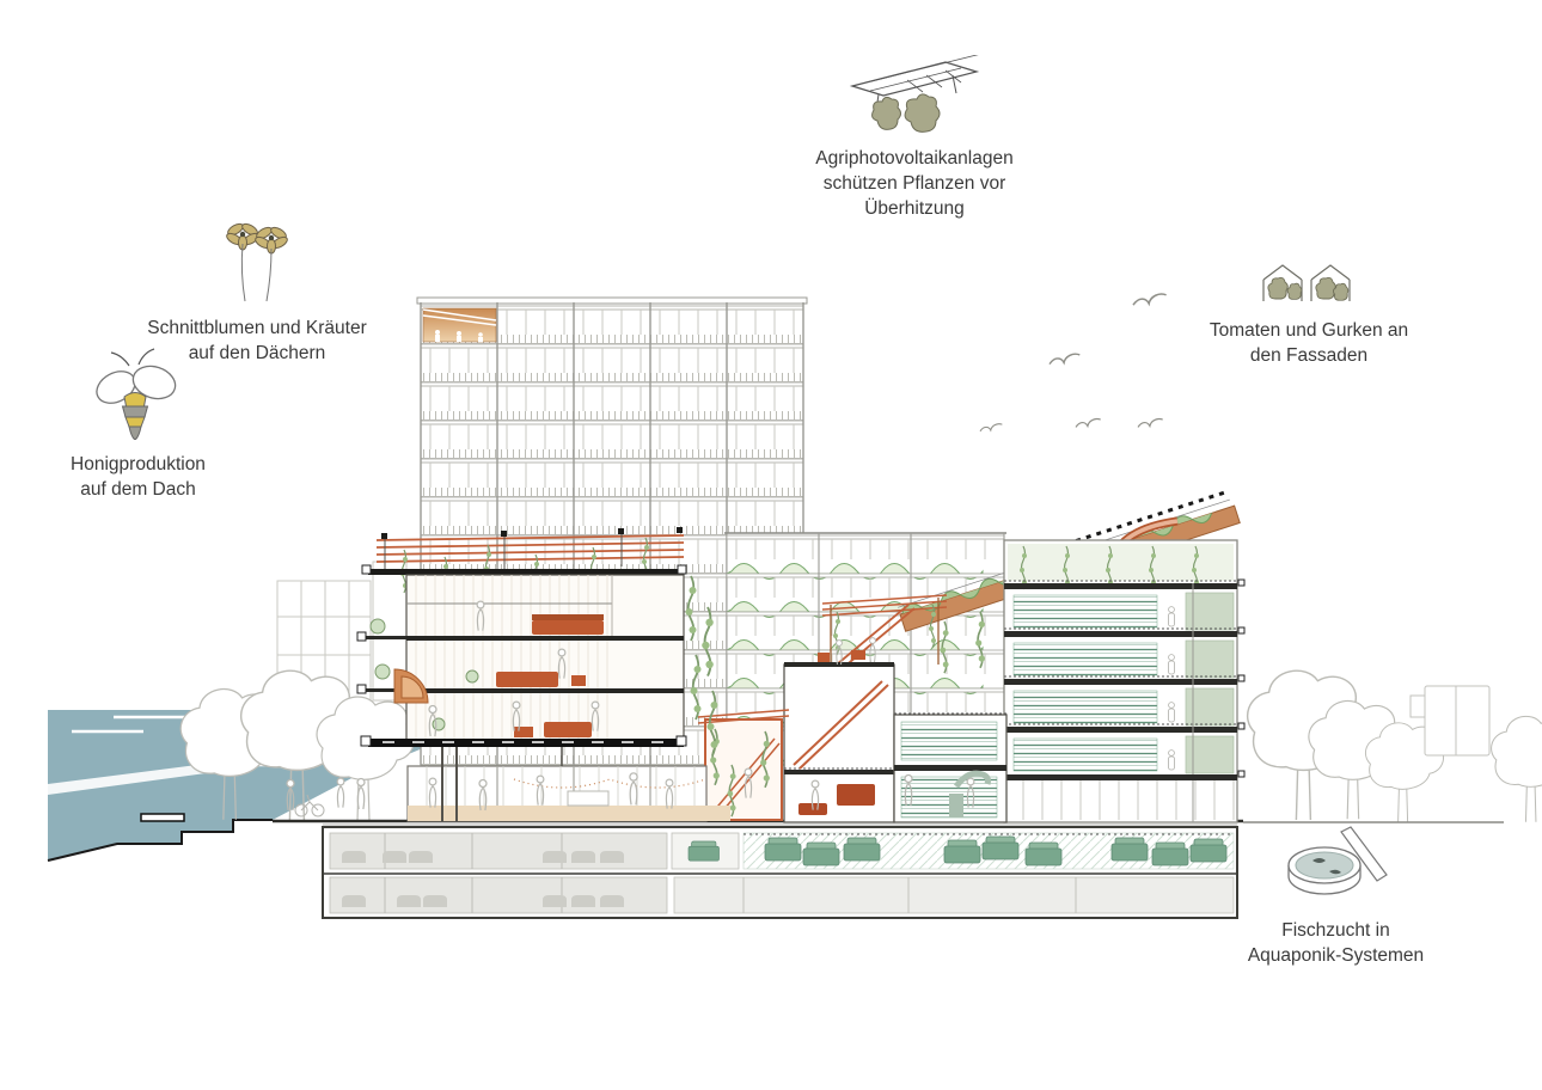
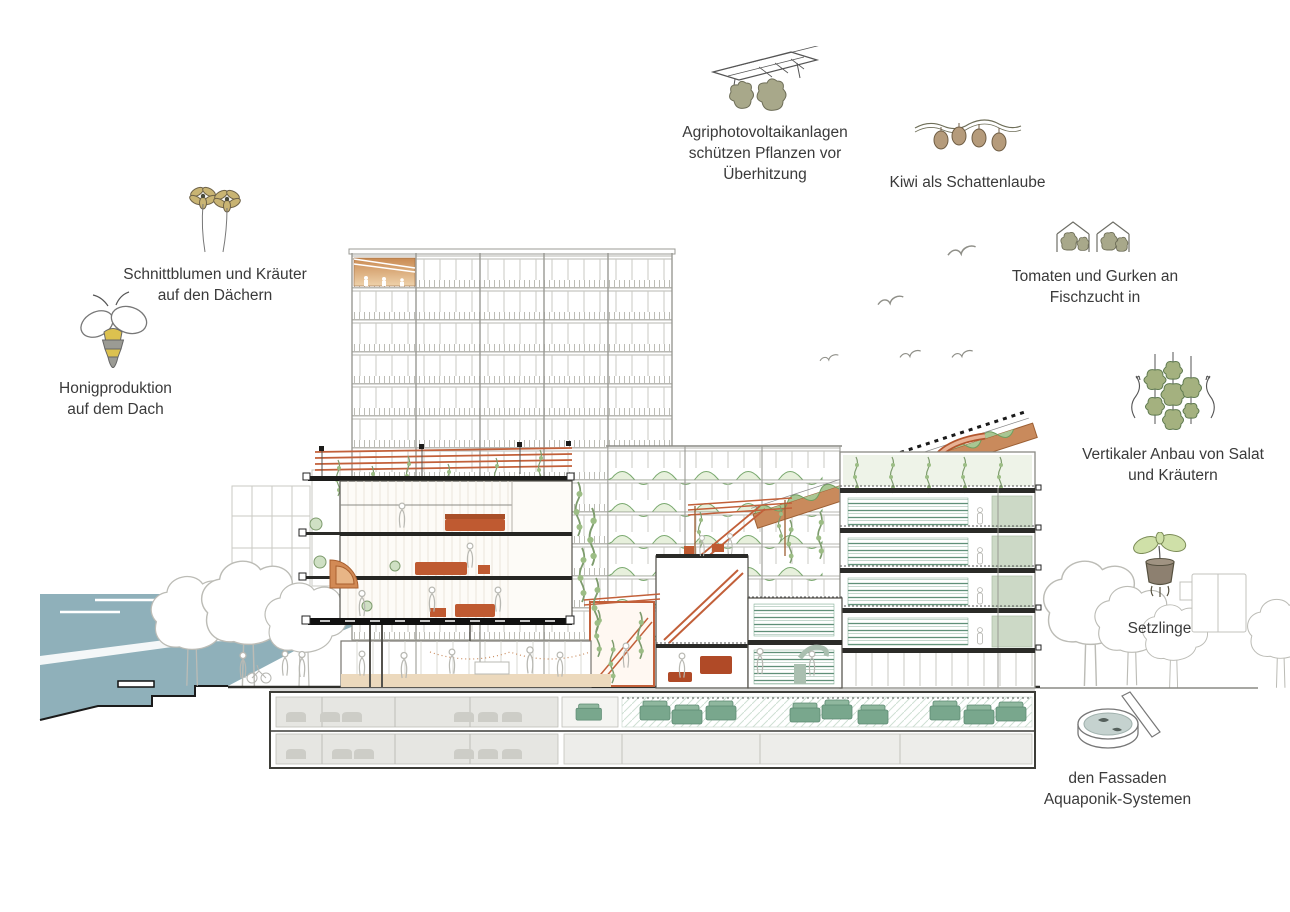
  Agriphotovoltaikanlagen
  schützen Pflanzen vor
  Überhitzung
+ Kiwi als Schattenlaube
  Schnittblumen und Kräuter
  auf den Dächern
  Tomaten und Gurken an
- den Fassaden
+ Fischzucht in
  Honigproduktion
  auf dem Dach
+ Vertikaler Anbau von Salat
+ und Kräutern
+ Setzlinge
- Fischzucht in
+ den Fassaden
  Aquaponik-Systemen
